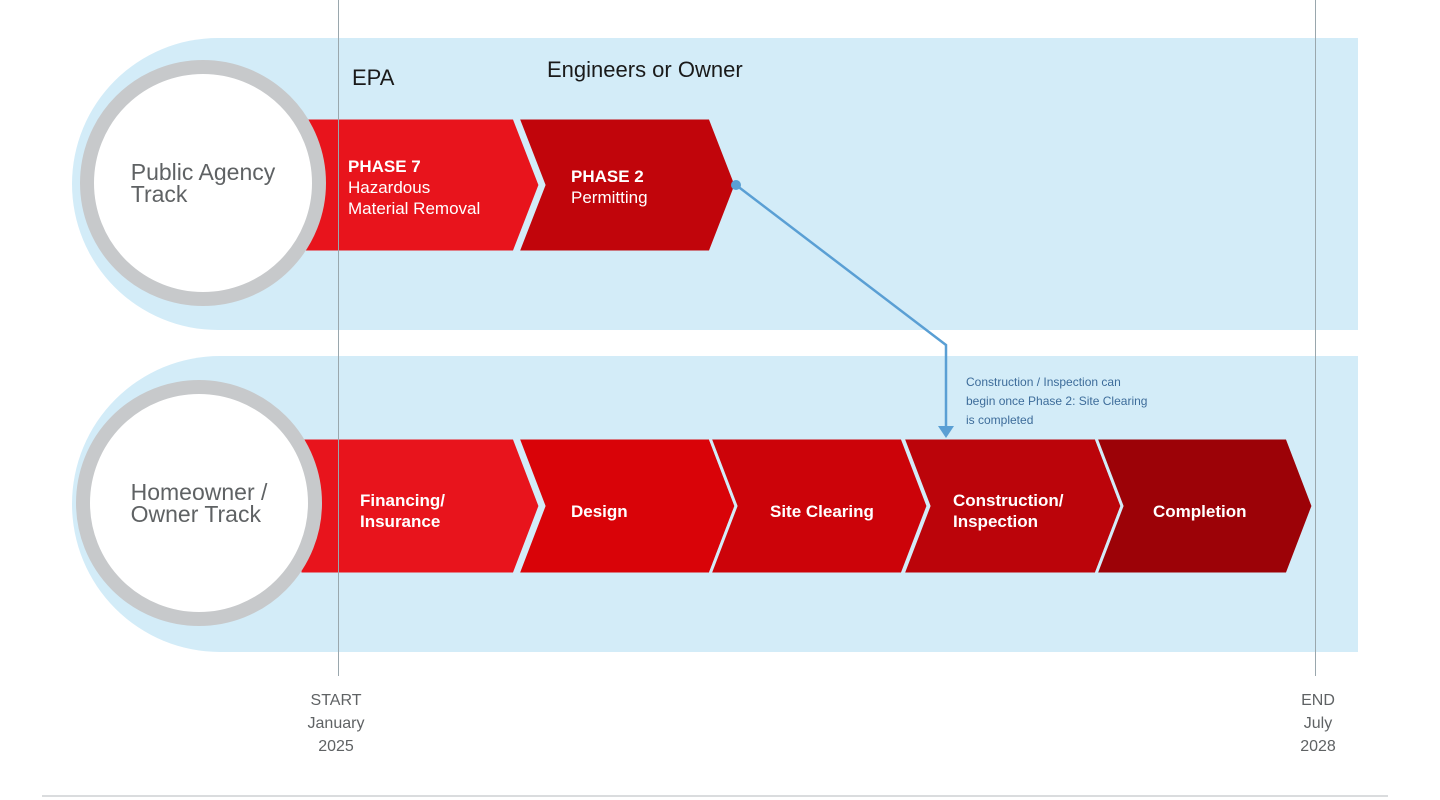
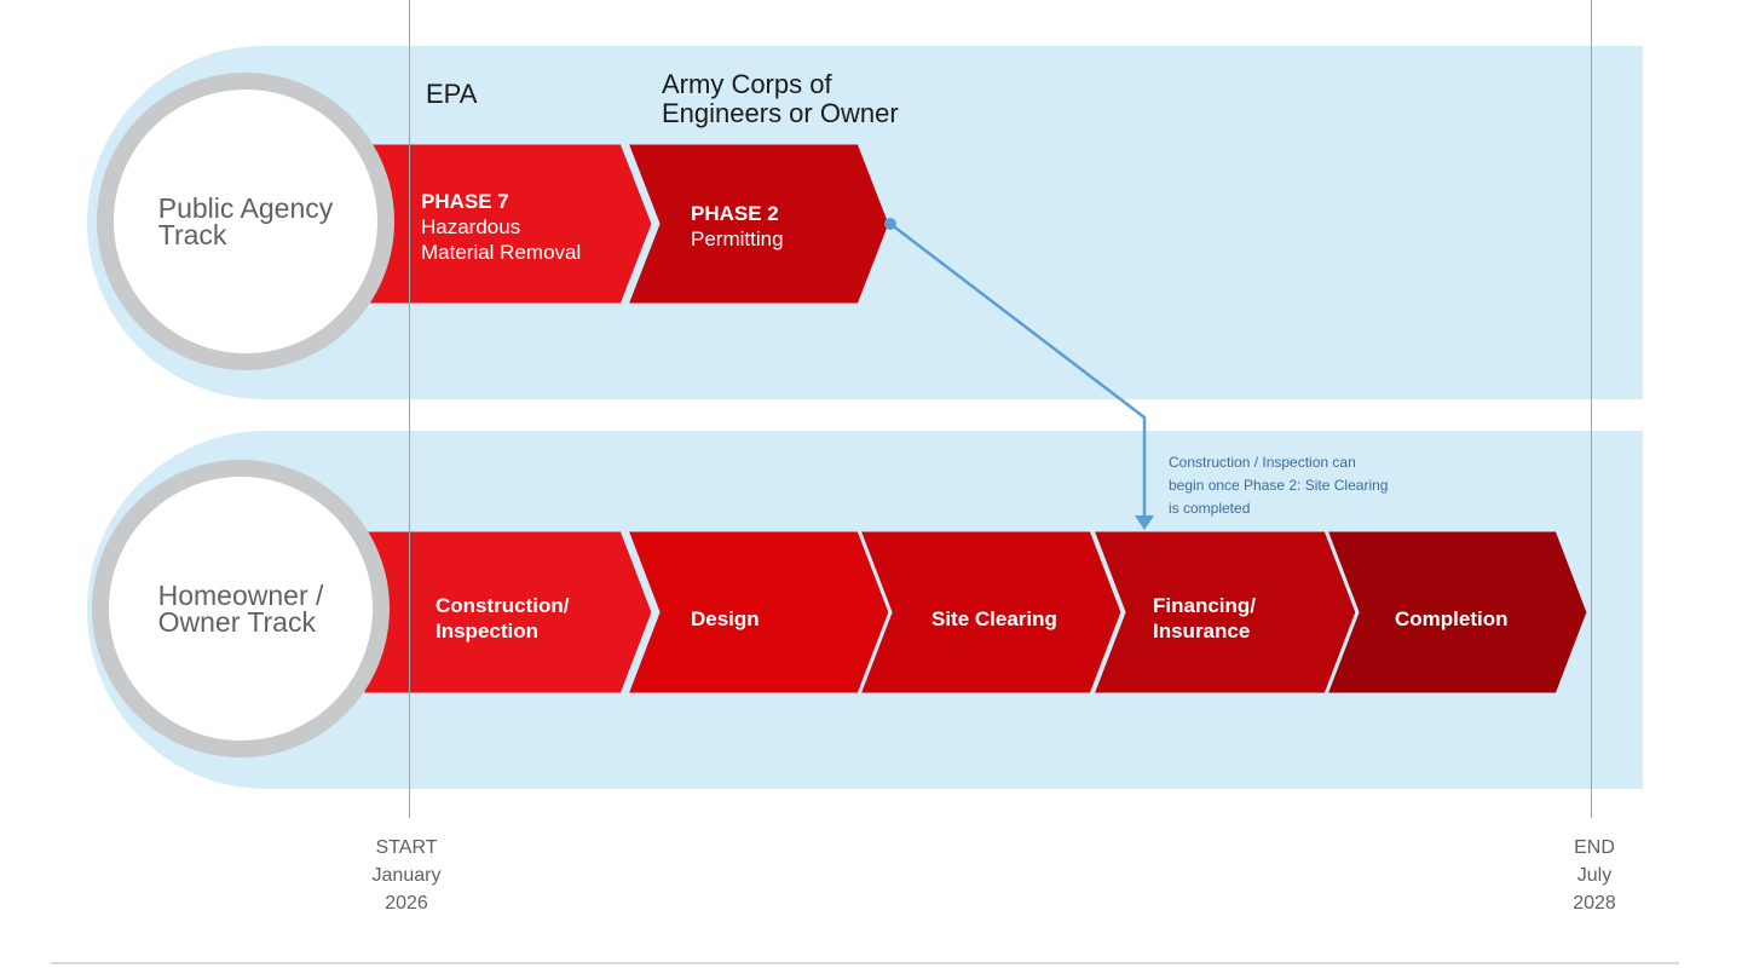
  Public Agency
  Track
  Homeowner /
  Owner Track
  EPA
+ Army Corps of
  Engineers or Owner
  PHASE 7
  Hazardous
  Material Removal
  PHASE 2
  Permitting
- Financing/
+ Construction/
- Insurance
+ Inspection
  Design
  Site Clearing
- Construction/
+ Financing/
- Inspection
+ Insurance
  Completion
  Construction / Inspection can
  begin once Phase 2: Site Clearing
  is completed
  START
  January
- 2025
+ 2026
  END
  July
  2028
